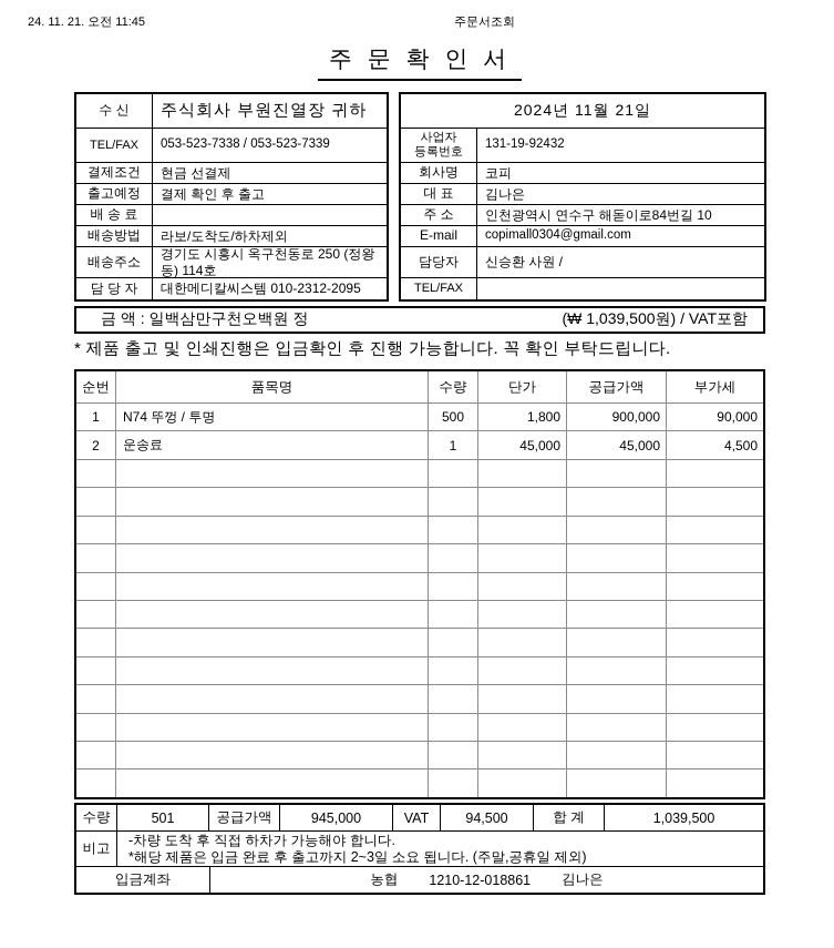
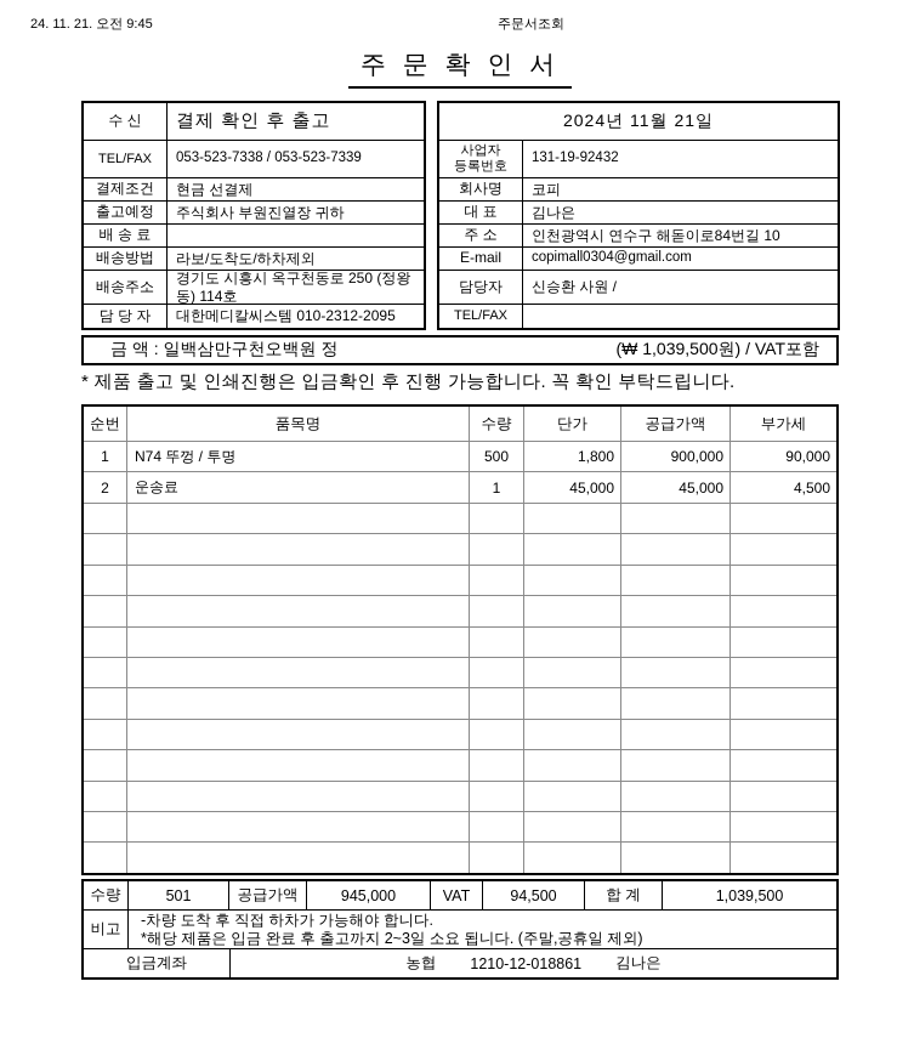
- 24. 11. 21. 오전 11:45
+ 24. 11. 21. 오전 9:45
  주문서조회
  주 문 확 인 서
  수 신
- 주식회사 부원진열장 귀하
+ 결제 확인 후 출고
  TEL/FAX
  053-523-7338 / 053-523-7339
  결제조건
  현금 선결제
  출고예정
- 결제 확인 후 출고
+ 주식회사 부원진열장 귀하
  배 송 료
  배송방법
  라보/도착도/하차제외
  배송주소
  경기도 시흥시 옥구천동로 250 (정왕동) 114호
  담 당 자
  대한메디칼씨스템 010-2312-2095
  2024년 11월 21일
  사업자
  등록번호
  131-19-92432
  회사명
  코피
  대 표
  김나은
  주 소
  인천광역시 연수구 해돋이로84번길 10
  E-mail
  copimall0304@gmail.com
  담당자
  신승환 사원 /
  TEL/FAX
  금 액 : 일백삼만구천오백원 정
  (₩ 1,039,500원) / VAT포함
  * 제품 출고 및 인쇄진행은 입금확인 후 진행 가능합니다. 꼭 확인 부탁드립니다.
  순번
  품목명
  수량
  단가
  공급가액
  부가세
  1
  N74 뚜껑 / 투명
  500
  1,800
  900,000
  90,000
  2
  운송료
  1
  45,000
  45,000
  4,500
  수량
  501
  공급가액
  945,000
  VAT
  94,500
  합 계
  1,039,500
  비고
  -차량 도착 후 직접 하차가 가능해야 합니다.
  *해당 제품은 입금 완료 후 출고까지 2~3일 소요 됩니다. (주말,공휴일 제외)
  입금계좌
  농협
  1210-12-018861
  김나은
